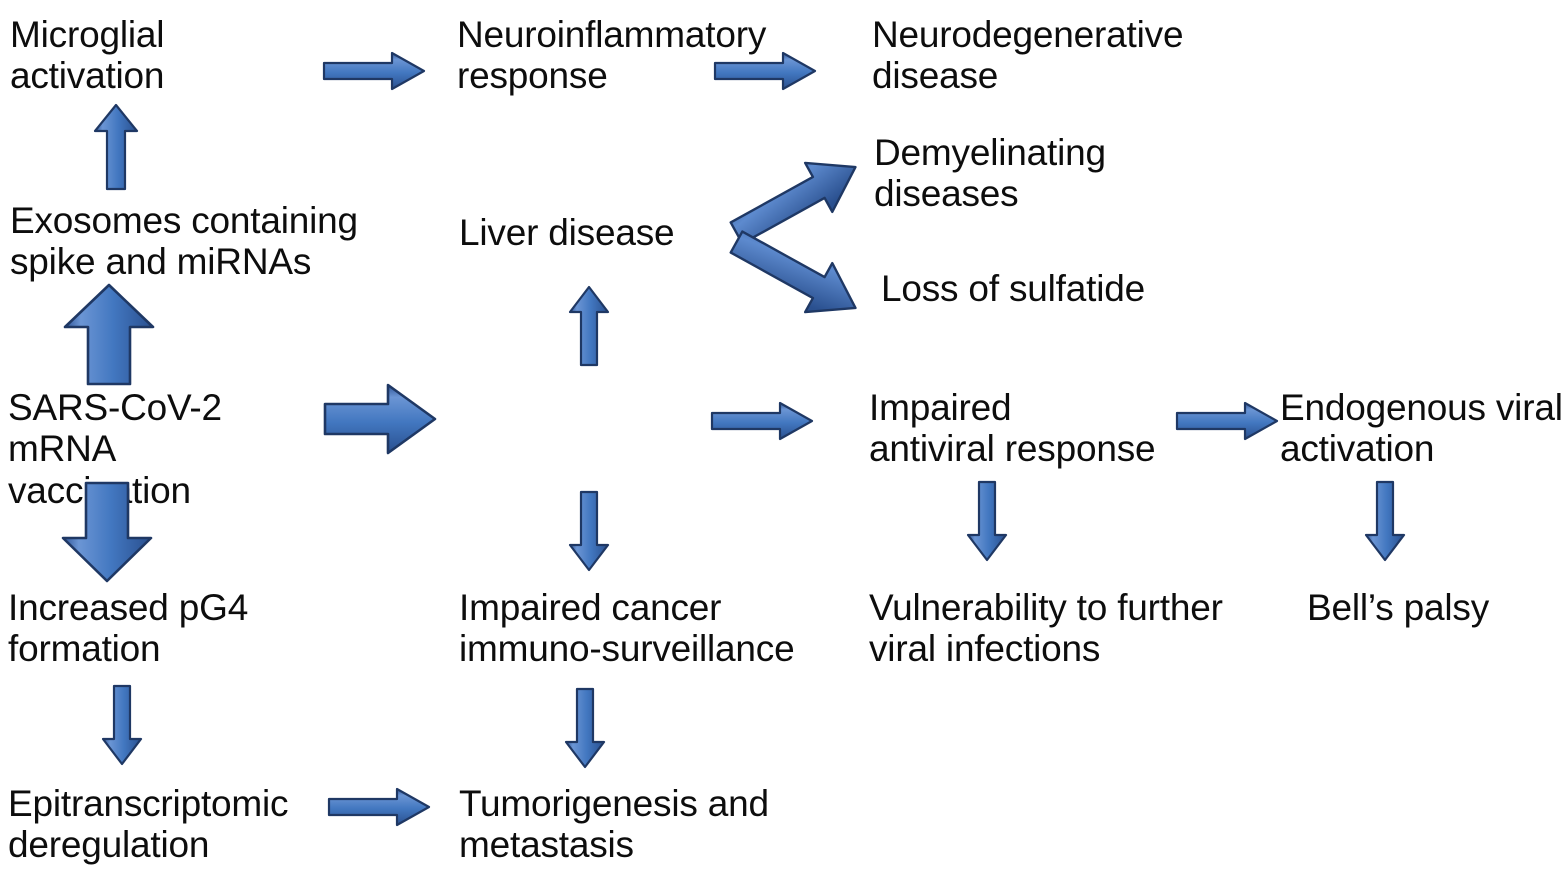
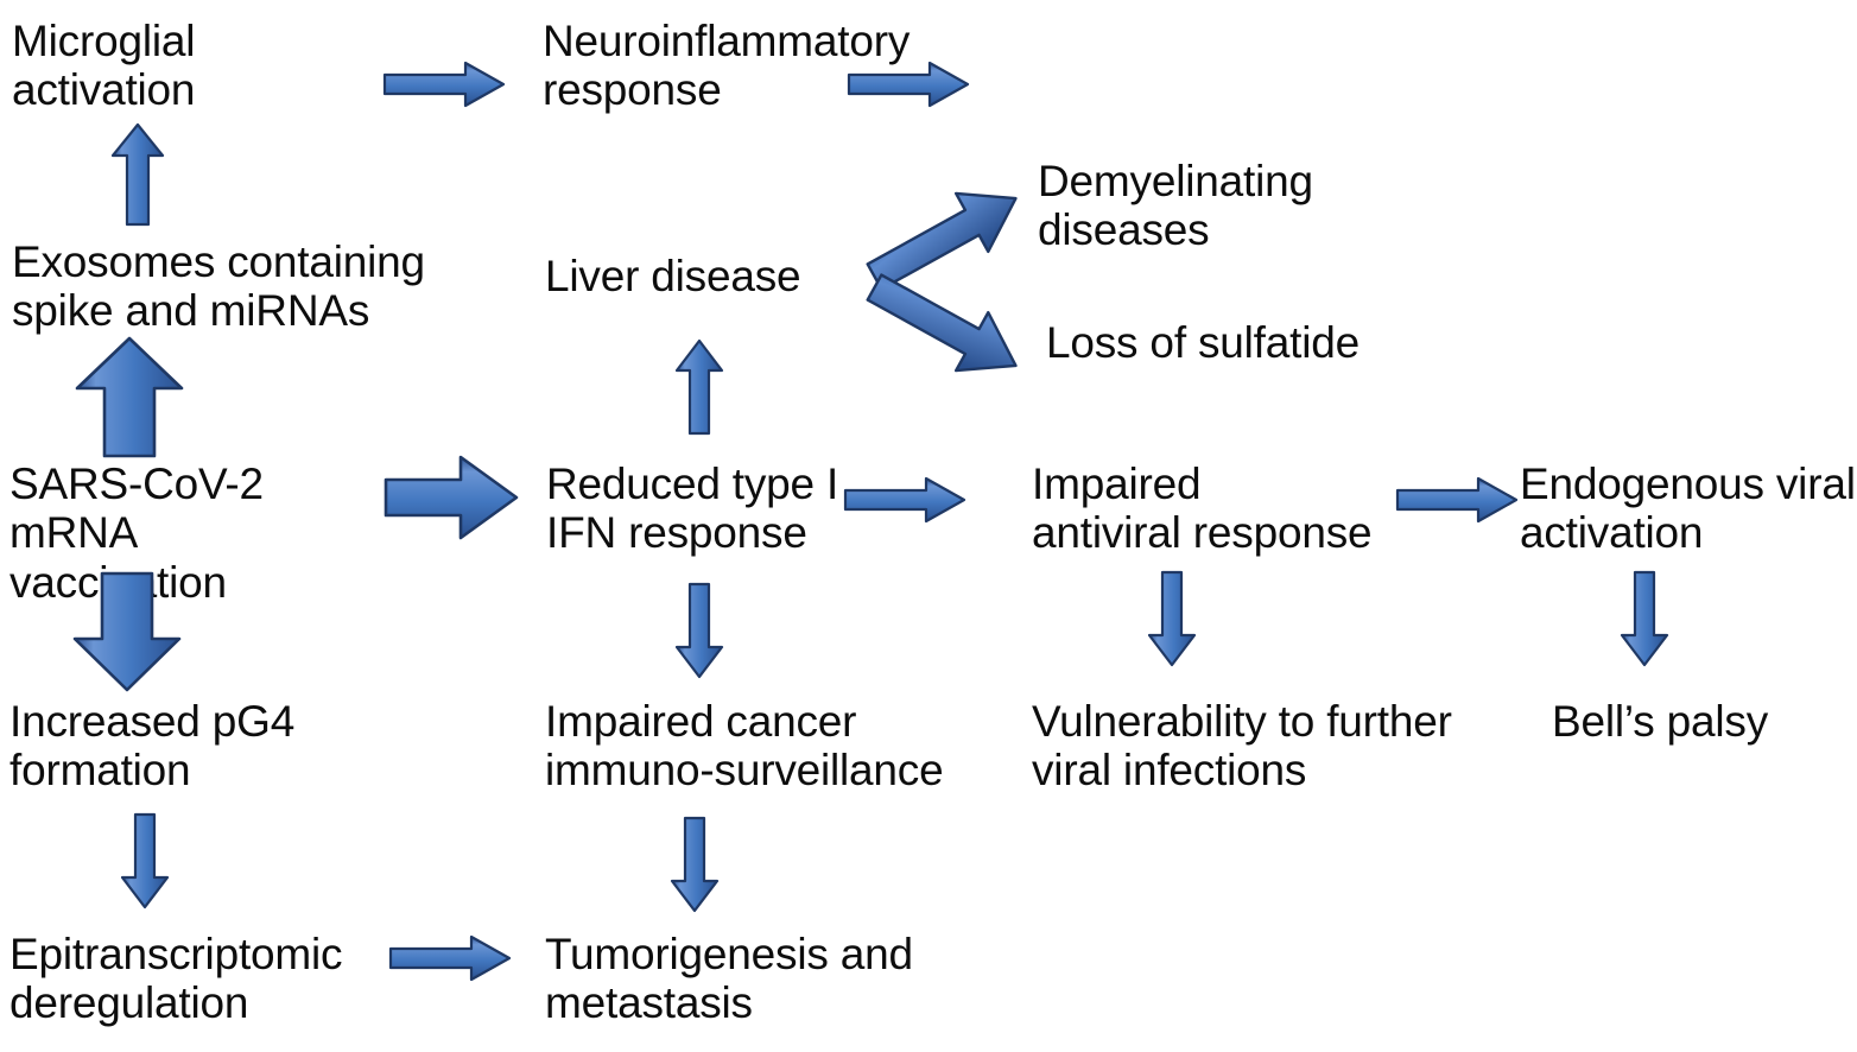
  Microglial
  activation
  Neuroinflammatory
  response
- Neurodegenerative
- disease
  Exosomes containing
  spike and miRNAs
  Liver disease
  Demyelinating
  diseases
  Loss of sulfatide
  SARS-CoV-2 mRNA
  vacction
+ Reduced type I
+ IFN response
  Impaired
  antiviral response
  Endogenous viral
  activation
  Increased pG4
  formation
  Impaired cancer
  immuno-surveillance
  Vulnerability to further
  viral infections
  Bell’s palsy
  Epitranscriptomic
  deregulation
  Tumorigenesis and
  metastasis
